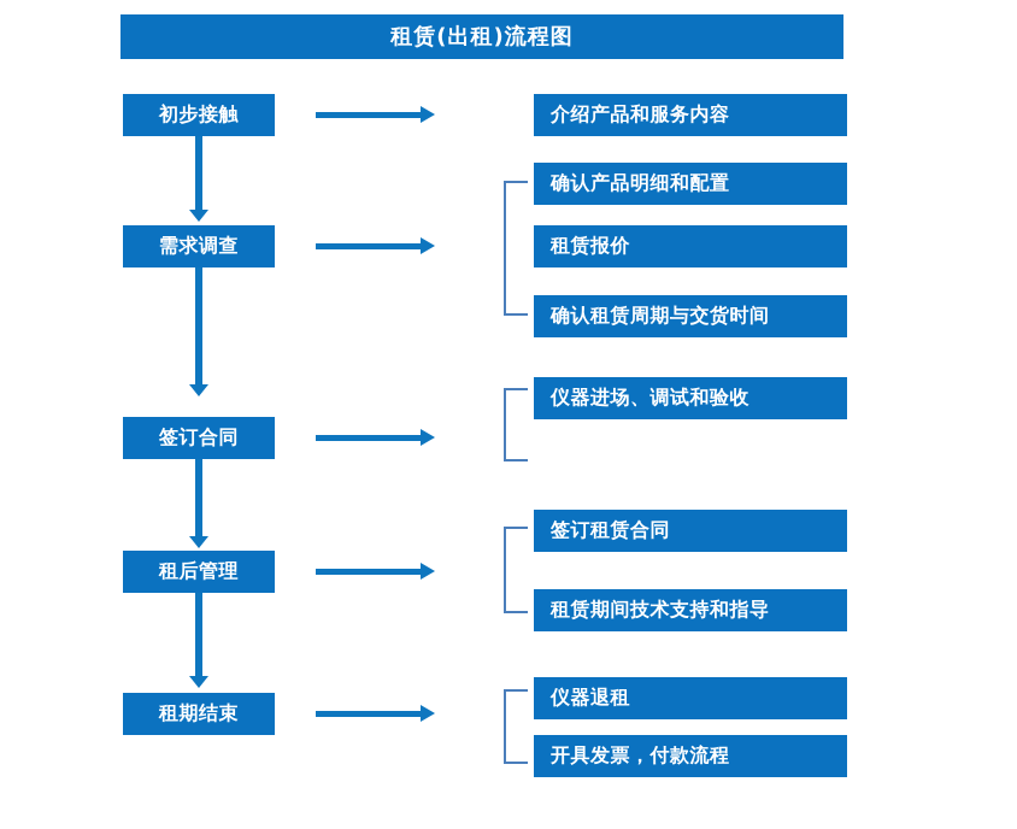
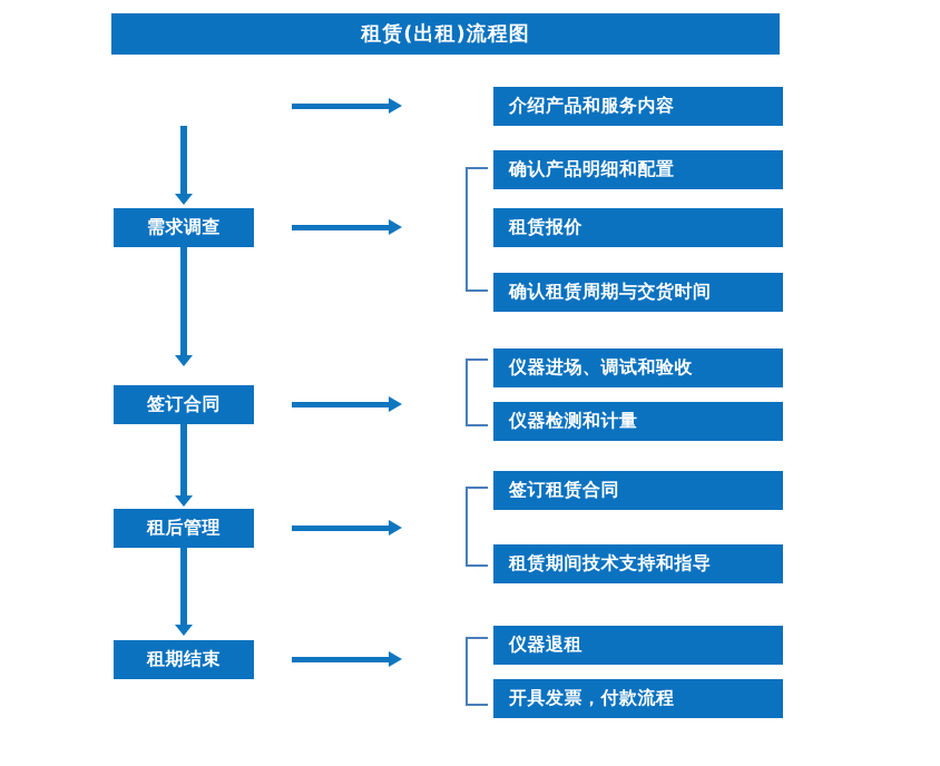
  租赁(出租)流程图
- 初步接触
  介绍产品和服务内容
  需求调查
  确认产品明细和配置
  租赁报价
  确认租赁周期与交货时间
  签订合同
  仪器进场、调试和验收
+ 仪器检测和计量
  租后管理
  签订租赁合同
  租赁期间技术支持和指导
  租期结束
  仪器退租
  开具发票，付款流程
